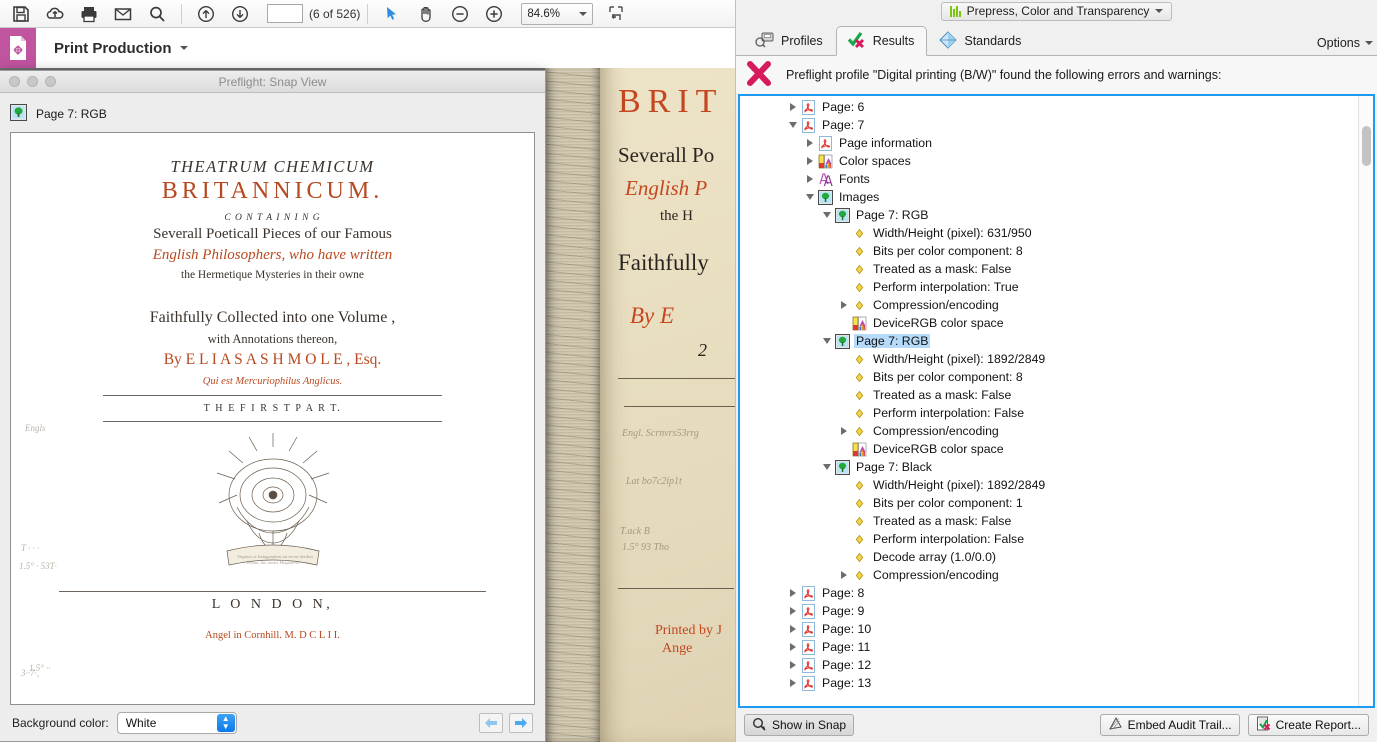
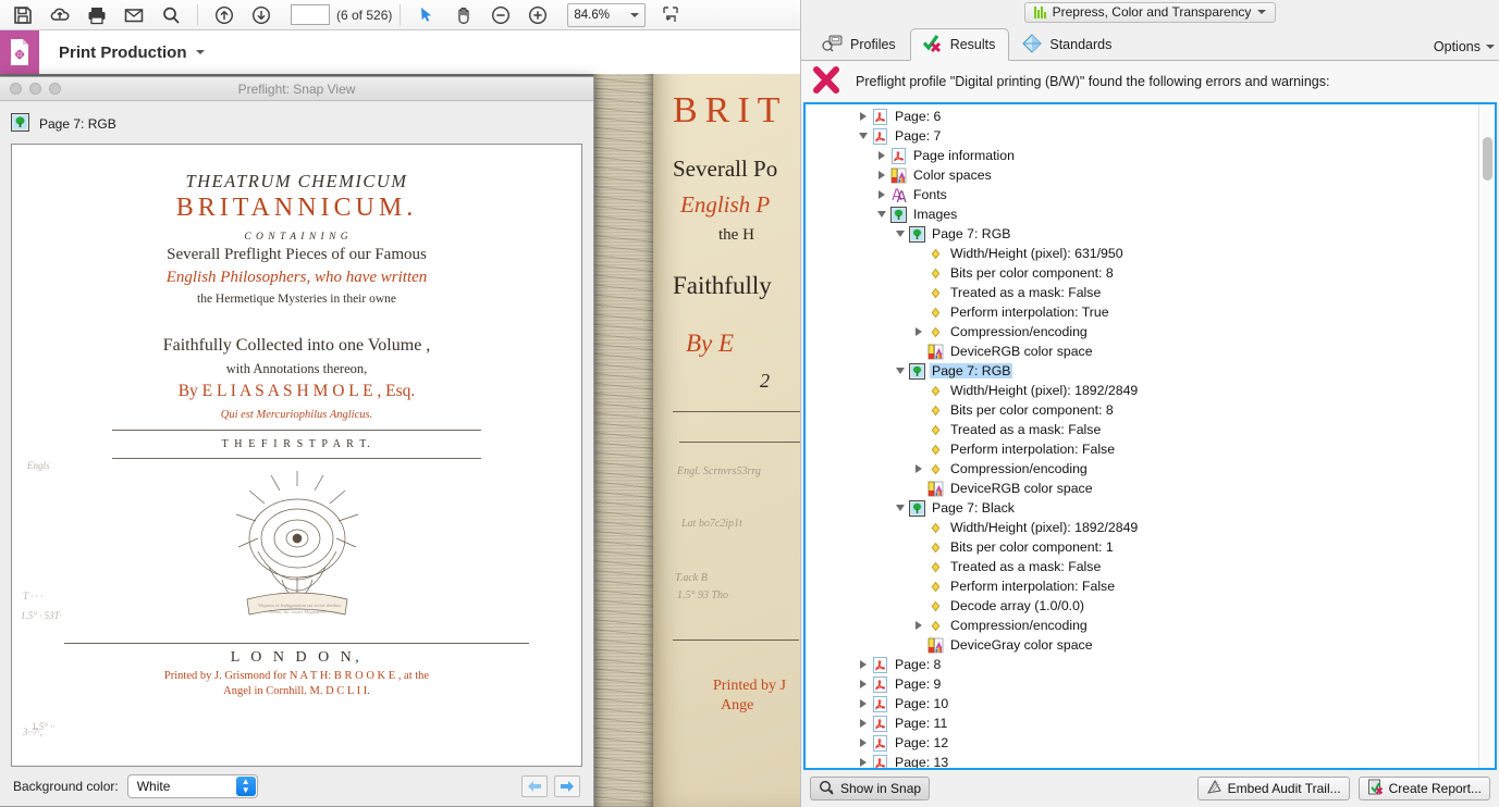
  BRIT
  Severall Po
  English P
  the H
  Faithfully
  By E
  2
  Engl. Scrnvrs53rrg
  Lat bo7c2ip1t
  T.ack B
  1.5° 93 Tho
  Printed by J
  Ange
  (6 of 526)
  84.6%
  Print Production
  Preflight: Snap View
  Page 7: RGB
  THEATRUM CHEMICUM
  BRITANNICUM.
  C O N T A I N I N G
- Severall Poeticall Pieces of our Famous
+ Severall Preflight Pieces of our Famous
  English Philosophers, who have written
  the Hermetique Mysteries in their owne
  Faithfully Collected into one Volume ,
  with Annotations thereon,
  By E L I A S A S H M O L E , Esq.
  Qui est Mercuriophilus Anglicus.
  T H E F I R S T P A R T.
  Engls
  T · · ·
  1.5° · 53T·
  1.5° ··
  3··7·,
  L O N D O N,
+ Printed by J. Grismond for N A T H: B R O O K E , at the
  Angel in Cornhill. M. D C L I I.
  Background color:
  White
  ▲
  ▼
  Prepress, Color and Transparency
  Profiles
  Results
  Standards
  Options
  Preflight profile "Digital printing (B/W)" found the following errors and warnings:
  Page: 6
  Page: 7
  Page information
  Color spaces
  Fonts
  Images
  Page 7: RGB
  Width/Height (pixel): 631/950
  Bits per color component: 8
  Treated as a mask: False
  Perform interpolation: True
  Compression/encoding
  DeviceRGB color space
  Page 7: RGB
  Width/Height (pixel): 1892/2849
  Bits per color component: 8
  Treated as a mask: False
  Perform interpolation: False
  Compression/encoding
  DeviceRGB color space
  Page 7: Black
  Width/Height (pixel): 1892/2849
  Bits per color component: 1
  Treated as a mask: False
  Perform interpolation: False
  Decode array (1.0/0.0)
  Compression/encoding
+ DeviceGray color space
  Page: 8
  Page: 9
  Page: 10
  Page: 11
  Page: 12
  Page: 13
  Show in Snap
  Embed Audit Trail...
  Create Report...
